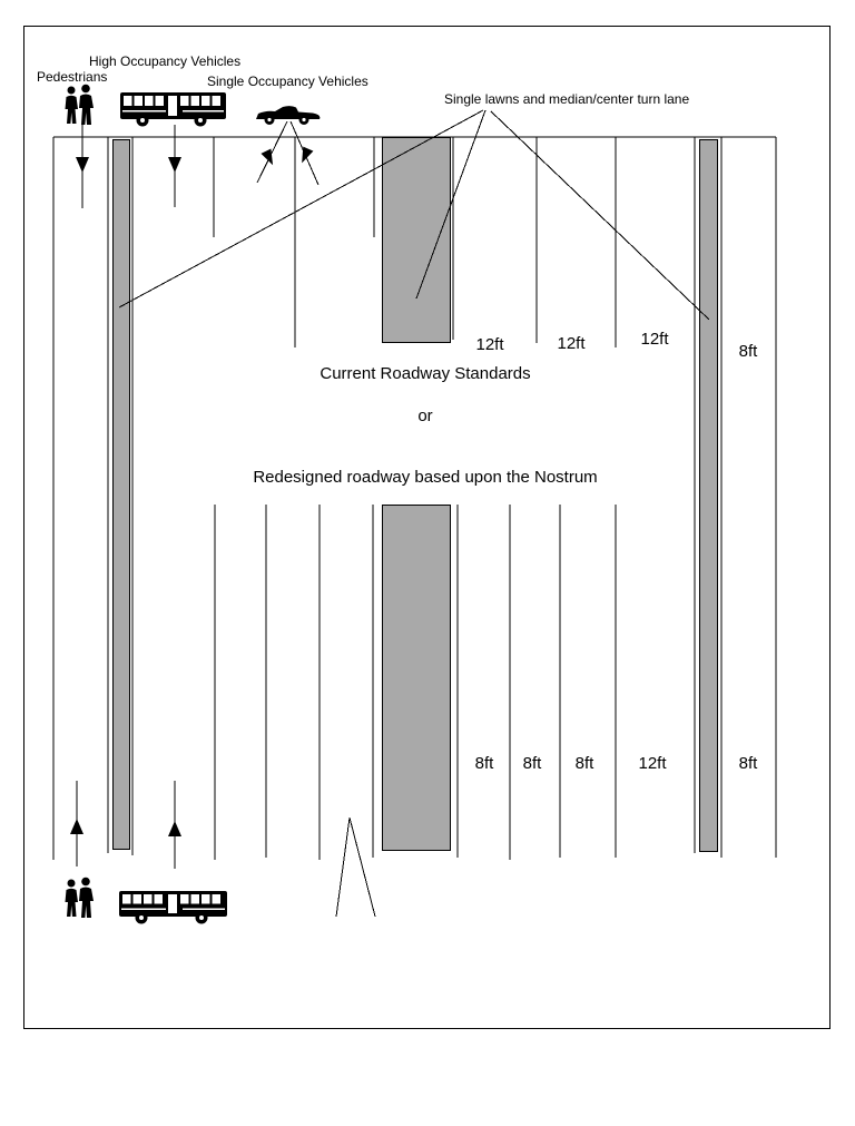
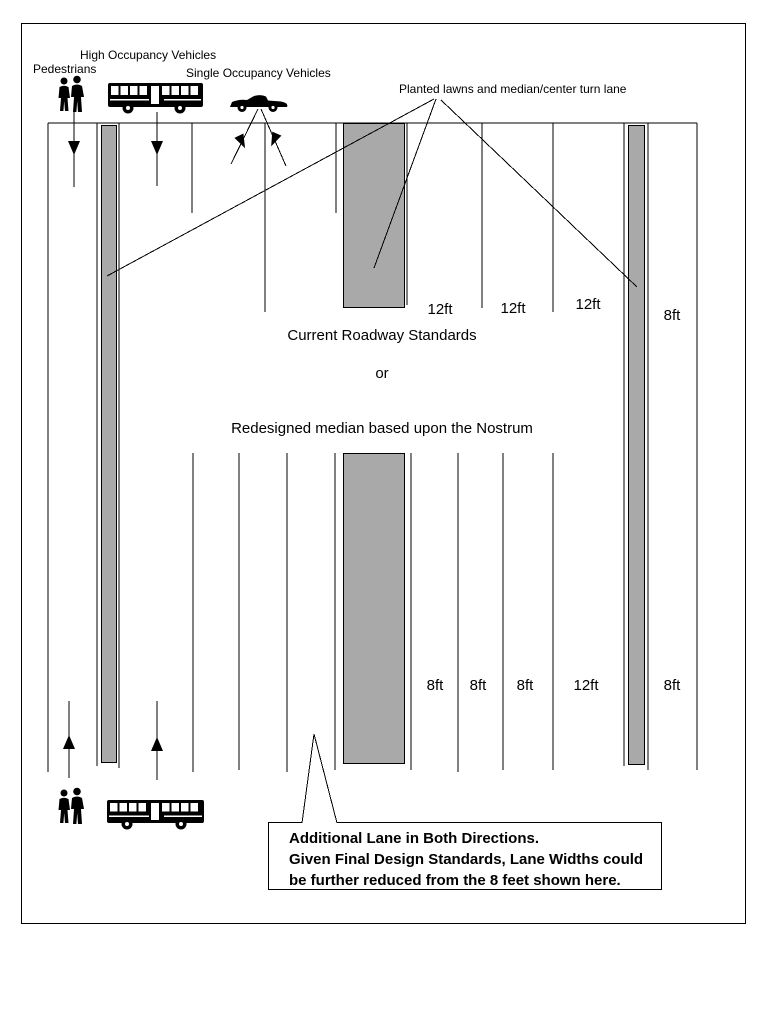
  Pedestrians
  High Occupancy Vehicles
  Single Occupancy Vehicles
- Single lawns and median/center turn lane
+ Planted lawns and median/center turn lane
  12ft
  12ft
  12ft
  8ft
  Current Roadway Standards
  or
- Redesigned roadway based upon the Nostrum
+ Redesigned median based upon the Nostrum
  8ft
  8ft
  8ft
  12ft
  8ft
+ Additional Lane in Both Directions.
+ Given Final Design Standards, Lane Widths could
+ be further reduced from the 8 feet shown here.
